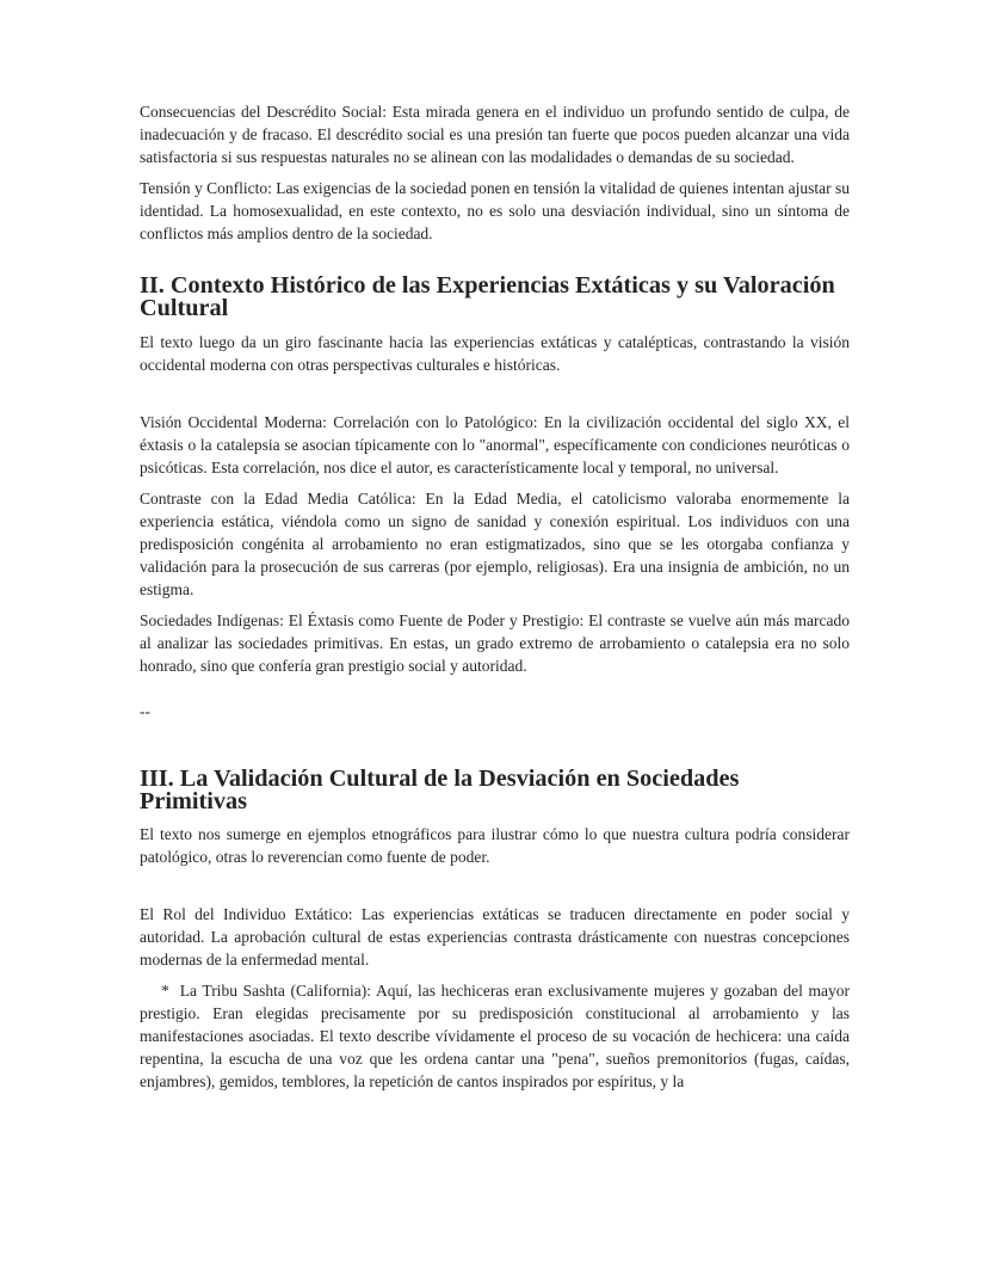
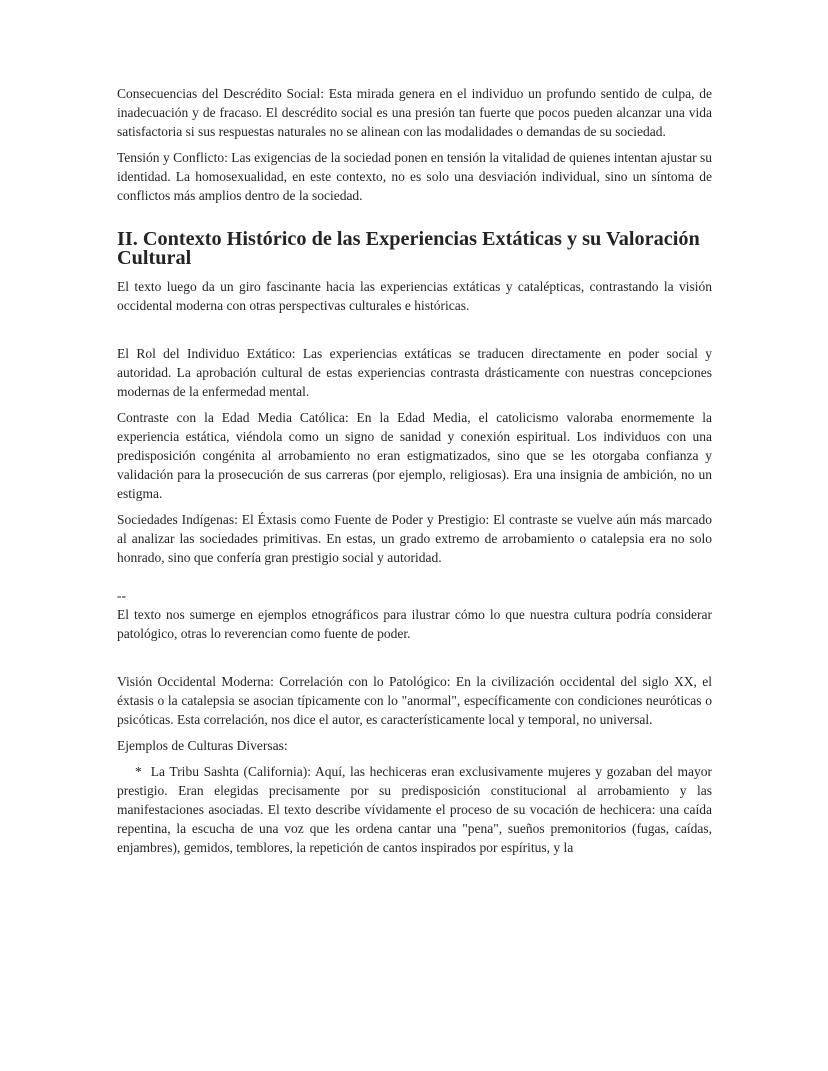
  Consecuencias del Descrédito Social: Esta mirada genera en el individuo un profundo sentido de culpa, de inadecuación y de fracaso. El descrédito social es una presión tan fuerte que pocos pueden alcanzar una vida satisfactoria si sus respuestas naturales no se alinean con las modalidades o demandas de su sociedad.
  Tensión y Conflicto: Las exigencias de la sociedad ponen en tensión la vitalidad de quienes intentan ajustar su identidad. La homosexualidad, en este contexto, no es solo una desviación individual, sino un síntoma de conflictos más amplios dentro de la sociedad.
  II. Contexto Histórico de las Experiencias Extáticas y su Valoración Cultural
  El texto luego da un giro fascinante hacia las experiencias extáticas y catalépticas, contrastando la visión occidental moderna con otras perspectivas culturales e históricas.
- Visión Occidental Moderna: Correlación con lo Patológico: En la civilización occidental del siglo XX, el éxtasis o la catalepsia se asocian típicamente con lo "anormal", específicamente con condiciones neuróticas o psicóticas. Esta correlación, nos dice el autor, es característicamente local y temporal, no universal.
+ El Rol del Individuo Extático: Las experiencias extáticas se traducen directamente en poder social y autoridad. La aprobación cultural de estas experiencias contrasta drásticamente con nuestras concepciones modernas de la enfermedad mental.
  Contraste con la Edad Media Católica: En la Edad Media, el catolicismo valoraba enormemente la experiencia estática, viéndola como un signo de sanidad y conexión espiritual. Los individuos con una predisposición congénita al arrobamiento no eran estigmatizados, sino que se les otorgaba confianza y validación para la prosecución de sus carreras (por ejemplo, religiosas). Era una insignia de ambición, no un estigma.
  Sociedades Indígenas: El Éxtasis como Fuente de Poder y Prestigio: El contraste se vuelve aún más marcado al analizar las sociedades primitivas. En estas, un grado extremo de arrobamiento o catalepsia era no solo honrado, sino que confería gran prestigio social y autoridad.
  --
- III. La Validación Cultural de la Desviación en Sociedades Primitivas
  El texto nos sumerge en ejemplos etnográficos para ilustrar cómo lo que nuestra cultura podría considerar patológico, otras lo reverencian como fuente de poder.
- El Rol del Individuo Extático: Las experiencias extáticas se traducen directamente en poder social y autoridad. La aprobación cultural de estas experiencias contrasta drásticamente con nuestras concepciones modernas de la enfermedad mental.
+ Visión Occidental Moderna: Correlación con lo Patológico: En la civilización occidental del siglo XX, el éxtasis o la catalepsia se asocian típicamente con lo "anormal", específicamente con condiciones neuróticas o psicóticas. Esta correlación, nos dice el autor, es característicamente local y temporal, no universal.
+ Ejemplos de Culturas Diversas:
  * La Tribu Sashta (California): Aquí, las hechiceras eran exclusivamente mujeres y gozaban del mayor prestigio. Eran elegidas precisamente por su predisposición constitucional al arrobamiento y las manifestaciones asociadas. El texto describe vívidamente el proceso de su vocación de hechicera: una caída repentina, la escucha de una voz que les ordena cantar una "pena", sueños premonitorios (fugas, caídas, enjambres), gemidos, temblores, la repetición de cantos inspirados por espíritus, y la
